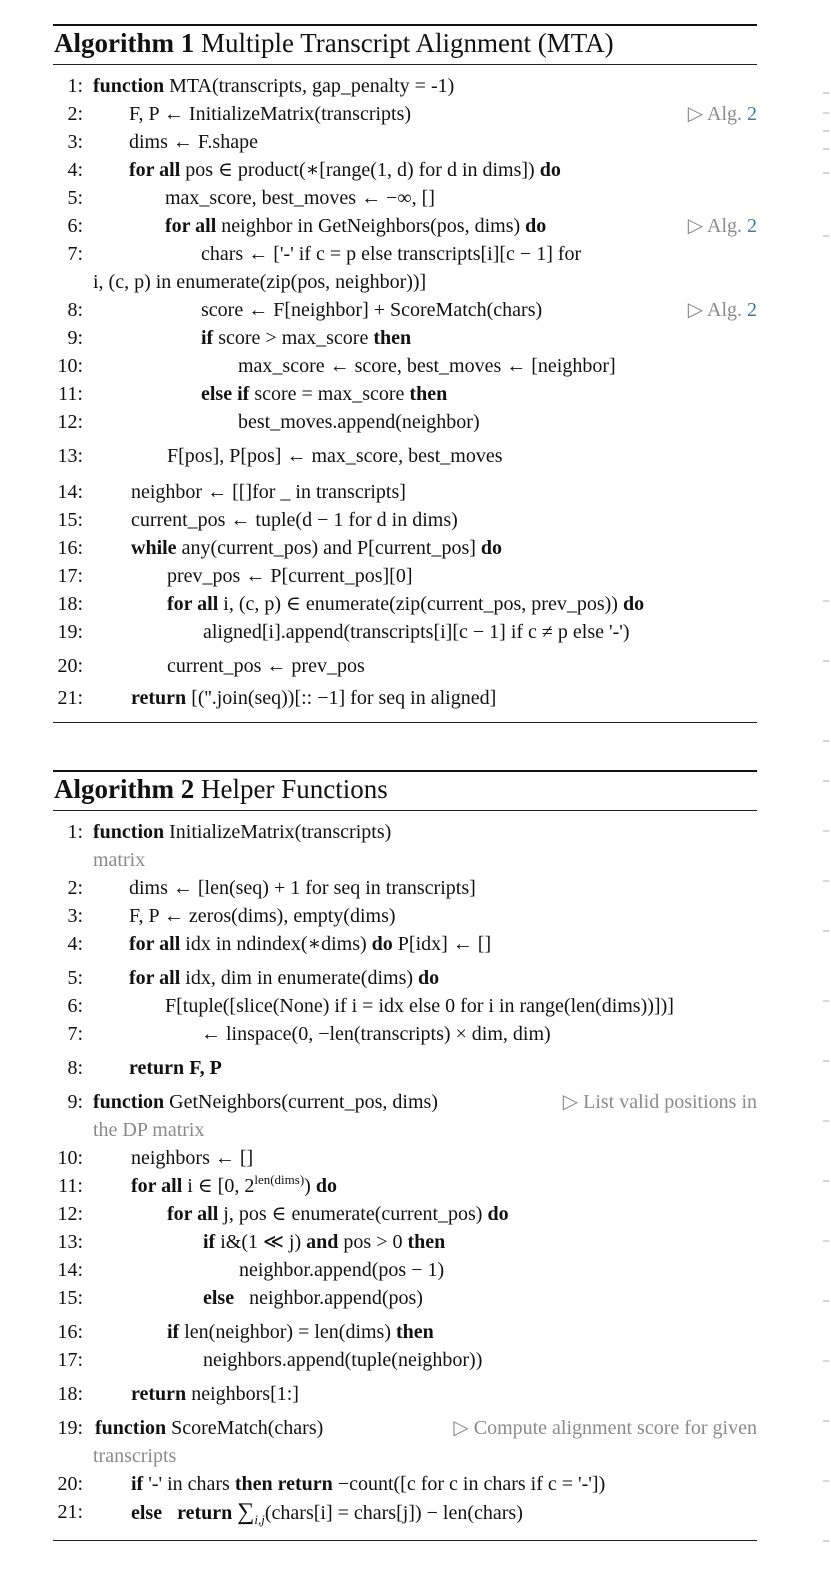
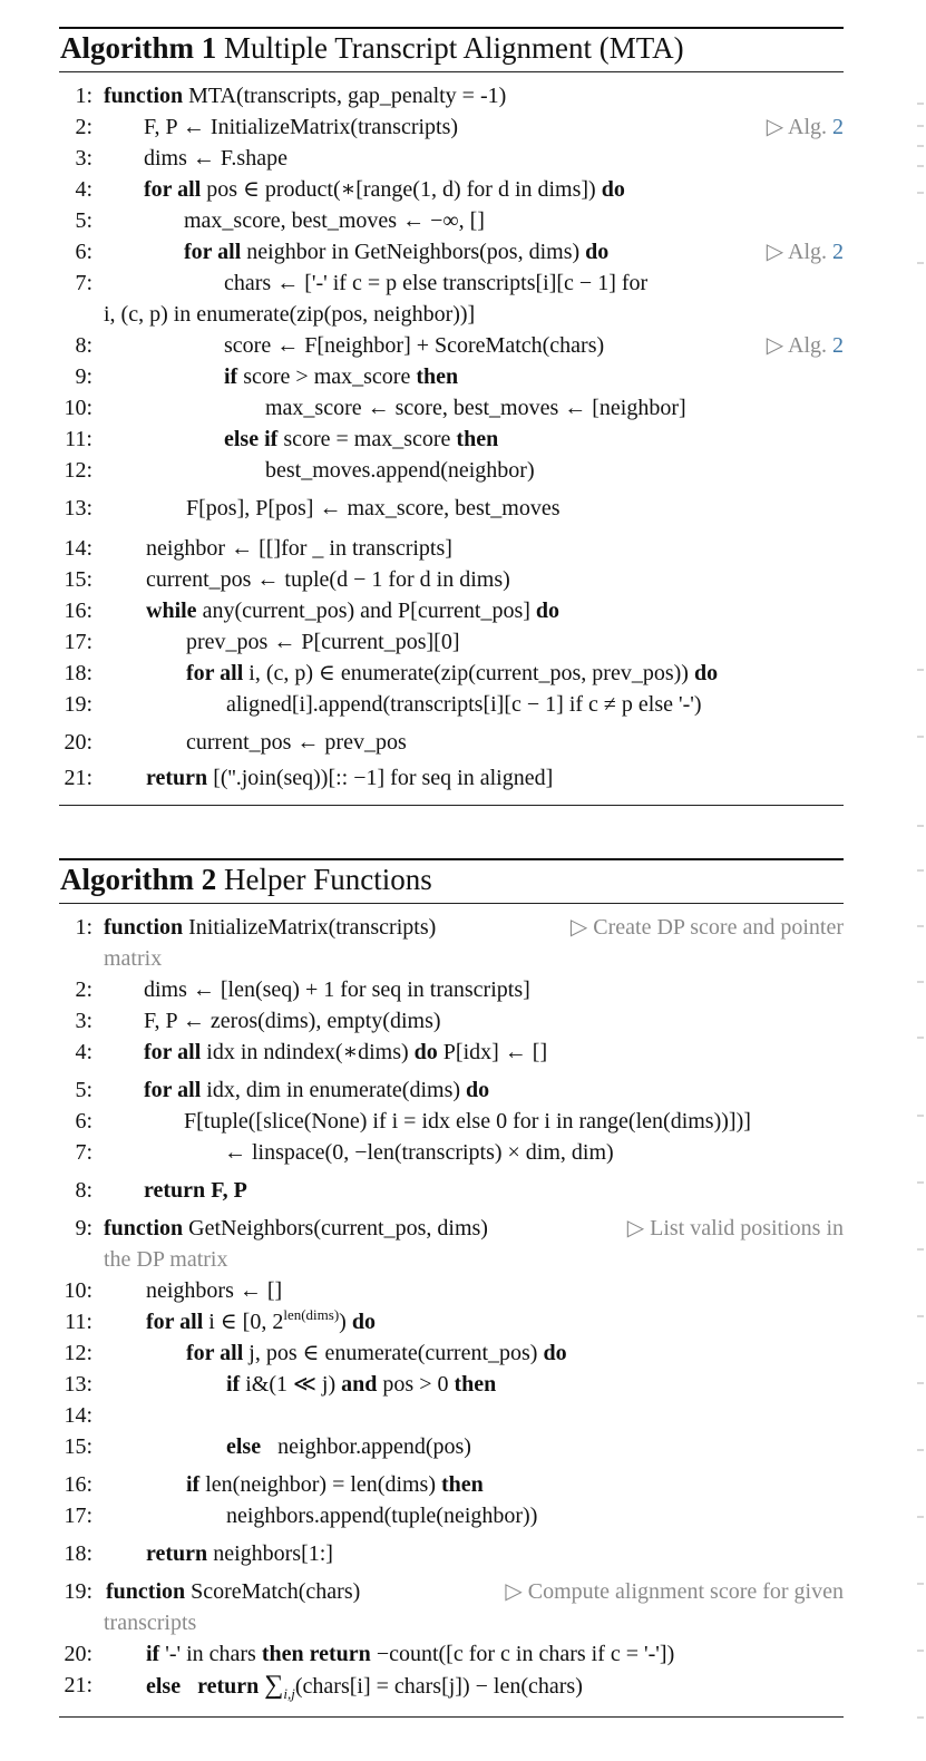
  Algorithm 1 Multiple Transcript Alignment (MTA)
  1:
  function MTA(transcripts, gap_penalty = -1)
  2:
  F, P ← InitializeMatrix(transcripts)
  ▷ Alg. 2
  3:
  dims ← F.shape
  4:
  for all pos ∈ product(∗[range(1, d) for d in dims]) do
  5:
  max_score, best_moves ← −∞, []
  6:
  for all neighbor in GetNeighbors(pos, dims) do
  ▷ Alg. 2
  7:
  chars ← ['-' if c = p else transcripts[i][c − 1] for
  i, (c, p) in enumerate(zip(pos, neighbor))]
  8:
  score ← F[neighbor] + ScoreMatch(chars)
  ▷ Alg. 2
  9:
  if score > max_score then
  10:
  max_score ← score, best_moves ← [neighbor]
  11:
  else if score = max_score then
  12:
  best_moves.append(neighbor)
  13:
  F[pos], P[pos] ← max_score, best_moves
  14:
  neighbor ← [[]for _ in transcripts]
  15:
  current_pos ← tuple(d − 1 for d in dims)
  16:
  while any(current_pos) and P[current_pos] do
  17:
  prev_pos ← P[current_pos][0]
  18:
  for all i, (c, p) ∈ enumerate(zip(current_pos, prev_pos)) do
  19:
  aligned[i].append(transcripts[i][c − 1] if c ≠ p else '-')
  20:
  current_pos ← prev_pos
  21:
  return [(''.join(seq))[:: −1] for seq in aligned]
  Algorithm 2 Helper Functions
  1:
  function InitializeMatrix(transcripts)
+ ▷ Create DP score and pointer
  matrix
  2:
  dims ← [len(seq) + 1 for seq in transcripts]
  3:
  F, P ← zeros(dims), empty(dims)
  4:
  for all idx in ndindex(∗dims) do P[idx] ← []
  5:
  for all idx, dim in enumerate(dims) do
  6:
  F[tuple([slice(None) if i = idx else 0 for i in range(len(dims))])]
  7:
  ← linspace(0, −len(transcripts) × dim, dim)
  8:
  return F, P
  9:
  function GetNeighbors(current_pos, dims)
  ▷ List valid positions in
  the DP matrix
  10:
  neighbors ← []
  11:
  for all i ∈ [0, 2len(dims)) do
  12:
  for all j, pos ∈ enumerate(current_pos) do
  13:
  if i&(1 ≪ j) and pos > 0 then
  14:
- neighbor.append(pos − 1)
  15:
  else neighbor.append(pos)
  16:
  if len(neighbor) = len(dims) then
  17:
  neighbors.append(tuple(neighbor))
  18:
  return neighbors[1:]
  19:
  function ScoreMatch(chars)
  ▷ Compute alignment score for given
  transcripts
  20:
  if '-' in chars then return −count([c for c in chars if c = '-'])
  21:
  else return ∑i,j(chars[i] = chars[j]) − len(chars)
